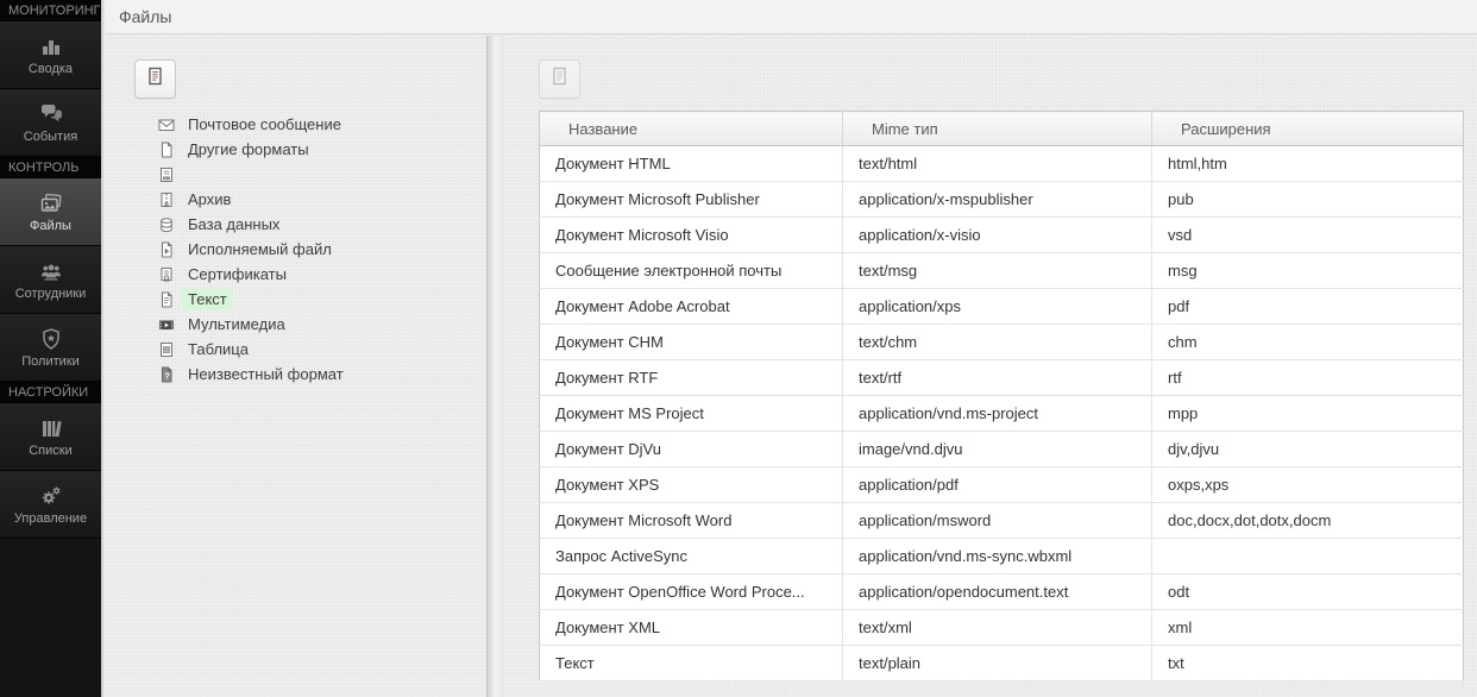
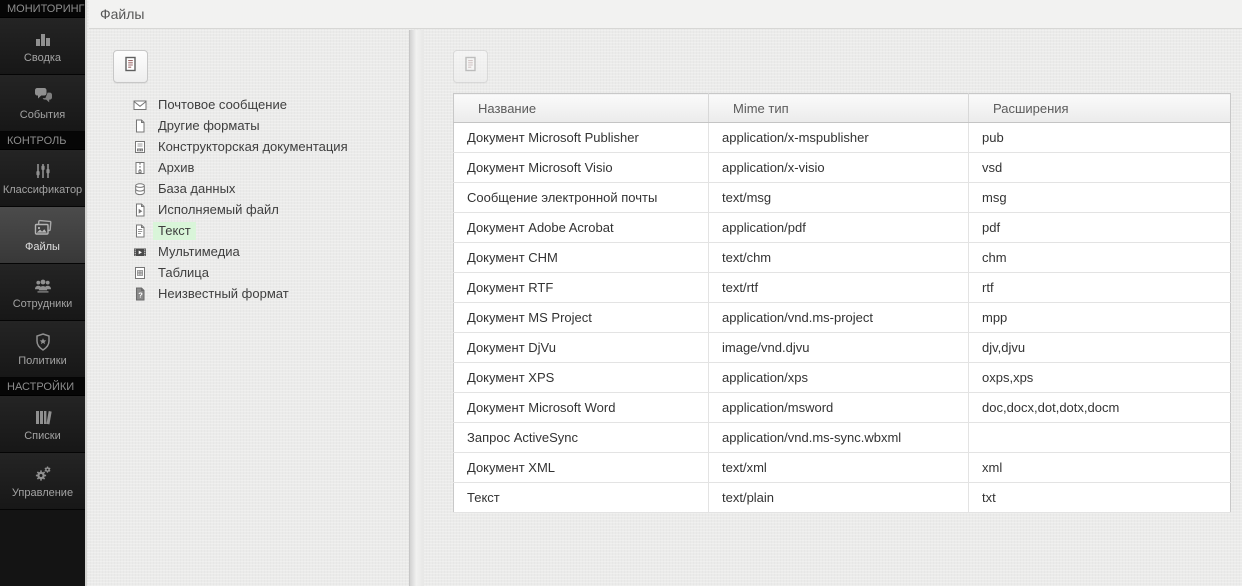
  МОНИТОРИНГ
  Сводка
  События
  КОНТРОЛЬ
+ Классификатор
  Файлы
  Сотрудники
  Политики
  НАСТРОЙКИ
  Списки
  Управление
  Файлы
  Почтовое сообщение
  Другие форматы
+ Конструкторская документация
  Архив
  База данных
  Исполняемый файл
- Сертификаты
  Текст
  Мультимедиа
  Таблица
  ?
  Неизвестный формат
  Название	Mime тип	Расширения
- Документ HTML	text/html	html,htm
  Документ Microsoft Publisher	application/x-mspublisher	pub
  Документ Microsoft Visio	application/x-visio	vsd
  Сообщение электронной почты	text/msg	msg
- Документ Adobe Acrobat	application/xps	pdf
+ Документ Adobe Acrobat	application/pdf	pdf
  Документ CHM	text/chm	chm
  Документ RTF	text/rtf	rtf
  Документ MS Project	application/vnd.ms-project	mpp
  Документ DjVu	image/vnd.djvu	djv,djvu
- Документ XPS	application/pdf	oxps,xps
+ Документ XPS	application/xps	oxps,xps
  Документ Microsoft Word	application/msword	doc,docx,dot,dotx,docm
  Запрос ActiveSync	application/vnd.ms-sync.wbxml
- Документ OpenOffice Word Proce...	application/opendocument.text	odt
  Документ XML	text/xml	xml
  Текст	text/plain	txt
